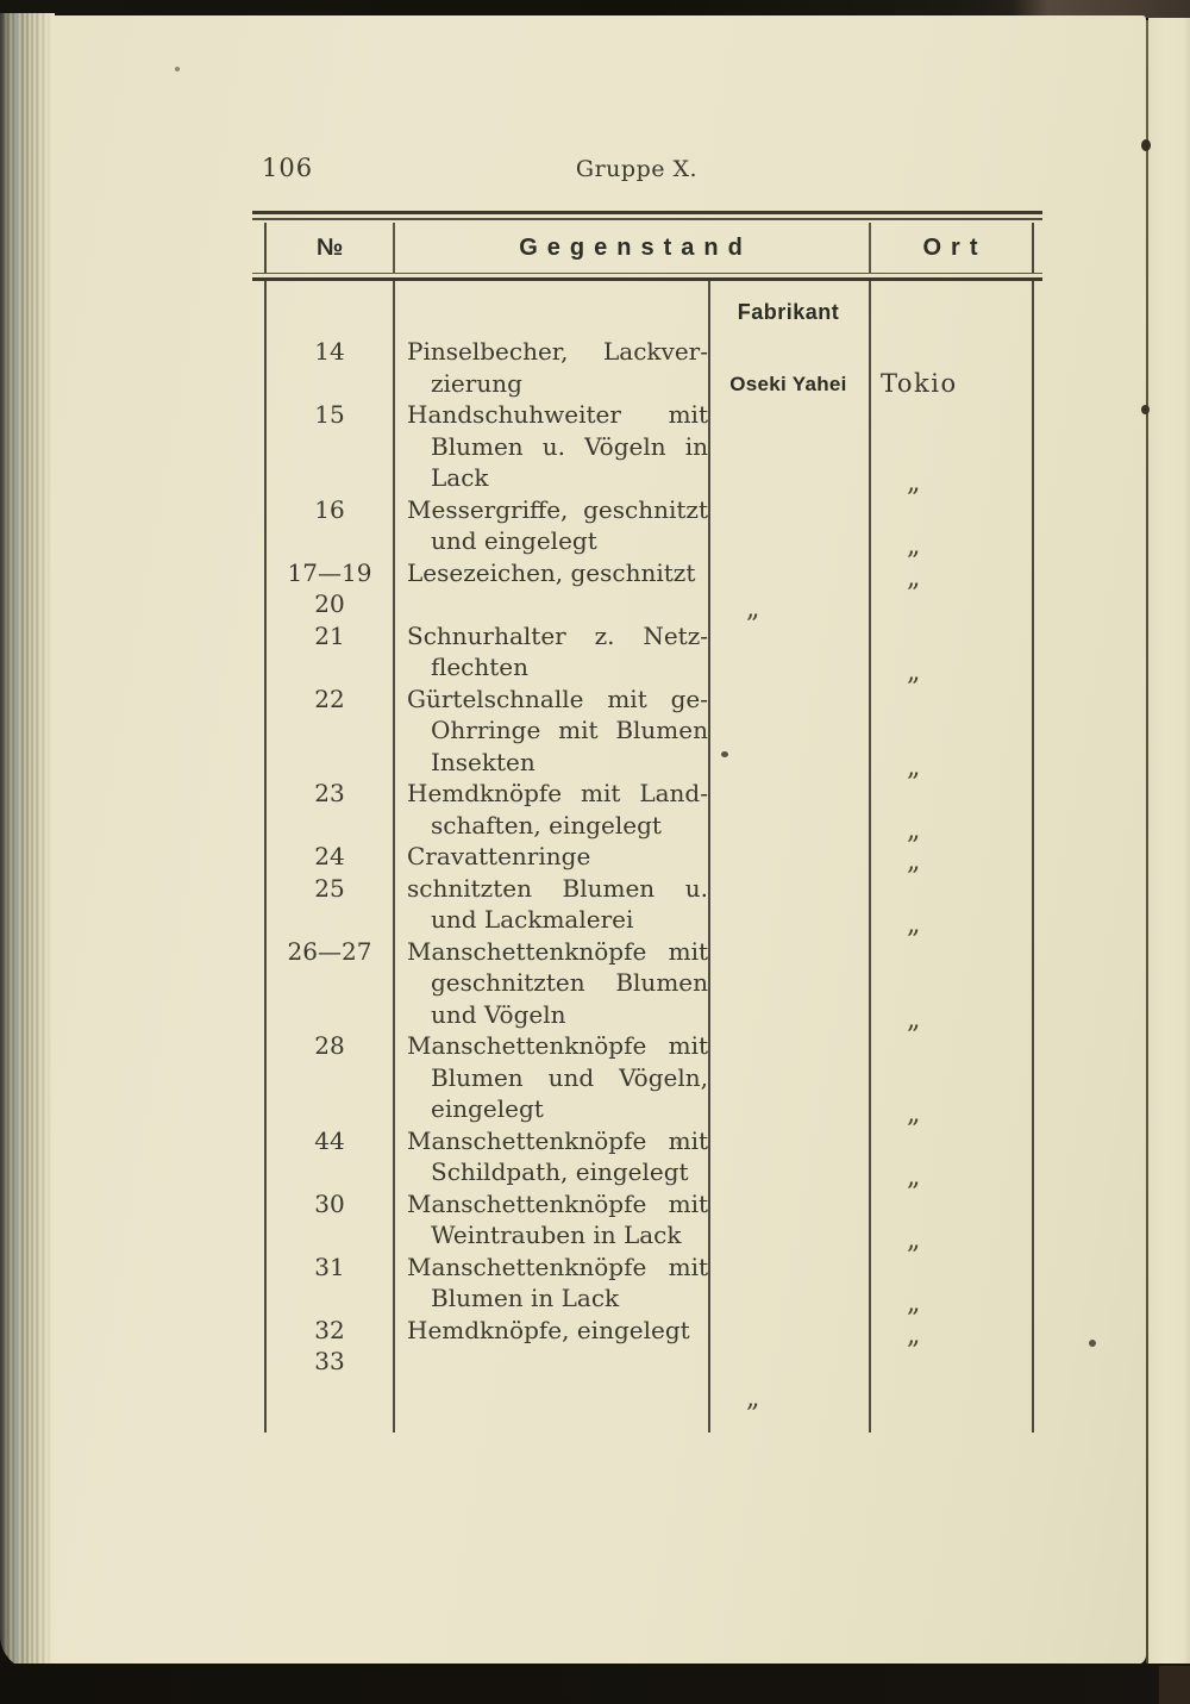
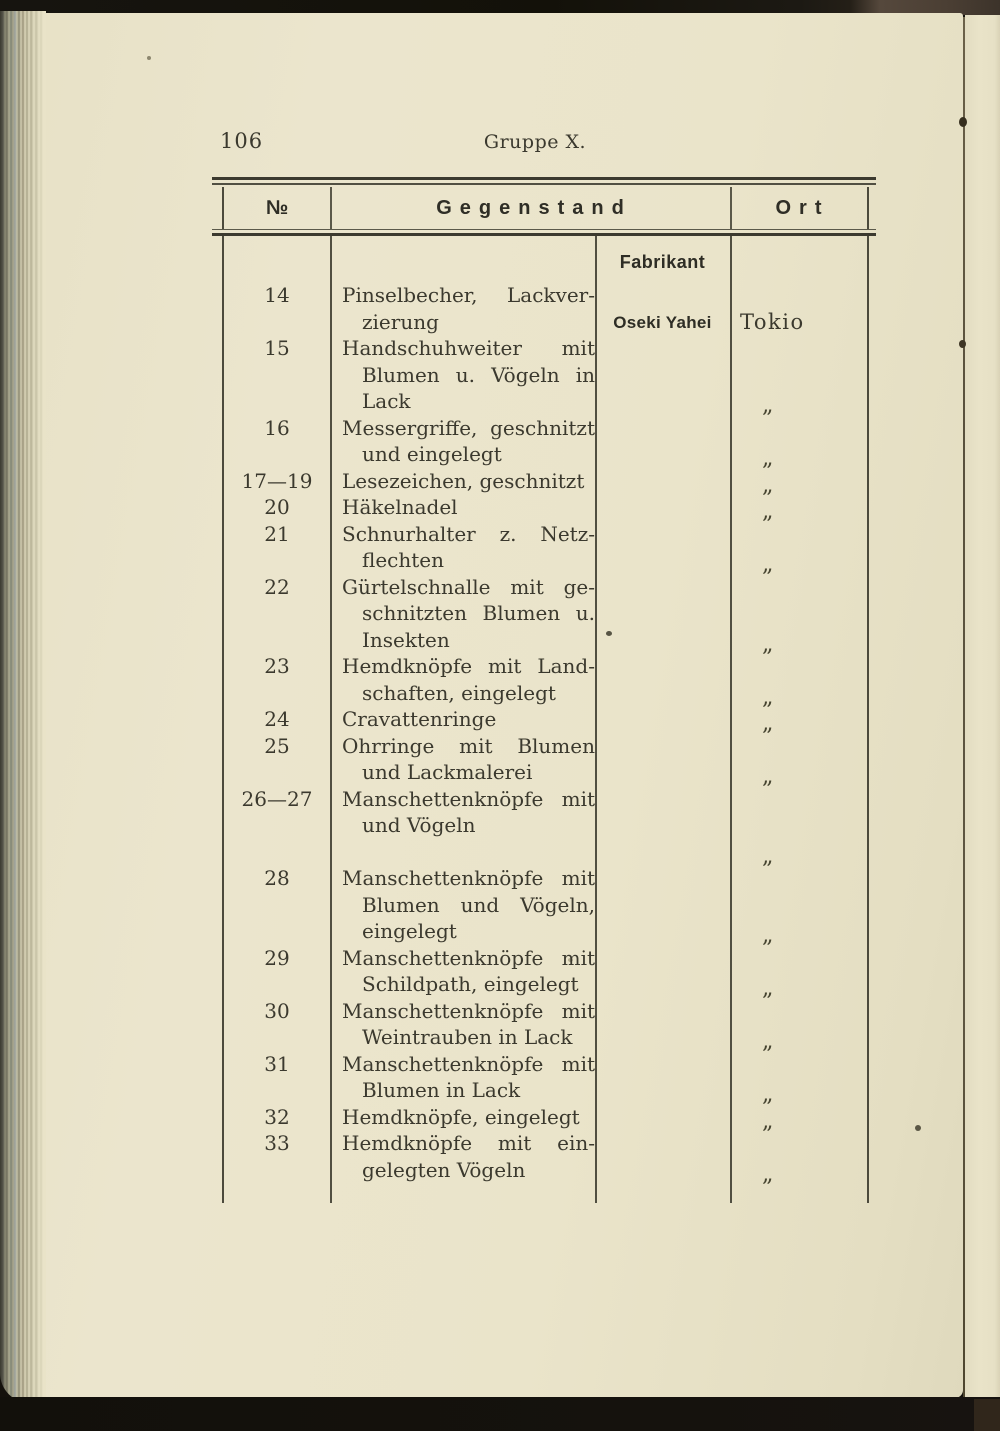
  106
  Gruppe X.
  №
  Gegenstand
  Ort
  Fabrikant
  14
  Pinselbecher, Lackver-
  zierung
  Oseki Yahei
  Tokio
  15
  Handschuhweiter mit
  Blumen u. Vögeln in
  Lack
  „
  16
  Messergriffe, geschnitzt
  und eingelegt
  „
  17—19
  Lesezeichen, geschnitzt
  „
  20
+ Häkelnadel
  „
  21
  Schnurhalter z. Netz-
  flechten
  „
  22
  Gürtelschnalle mit ge-
- Ohrringe mit Blumen
+ schnitzten Blumen u.
  Insekten
  „
  23
  Hemdknöpfe mit Land-
  schaften, eingelegt
  „
  24
  Cravattenringe
  „
  25
- schnitzten Blumen u.
+ Ohrringe mit Blumen
  und Lackmalerei
  „
  26—27
  Manschettenknöpfe mit
- geschnitzten Blumen
  und Vögeln
  „
  28
  Manschettenknöpfe mit
  Blumen und Vögeln,
  eingelegt
  „
- 44
+ 29
  Manschettenknöpfe mit
  Schildpath, eingelegt
  „
  30
  Manschettenknöpfe mit
  Weintrauben in Lack
  „
  31
  Manschettenknöpfe mit
  Blumen in Lack
  „
  32
  Hemdknöpfe, eingelegt
  „
  33
+ Hemdknöpfe mit ein-
+ gelegten Vögeln
  „
